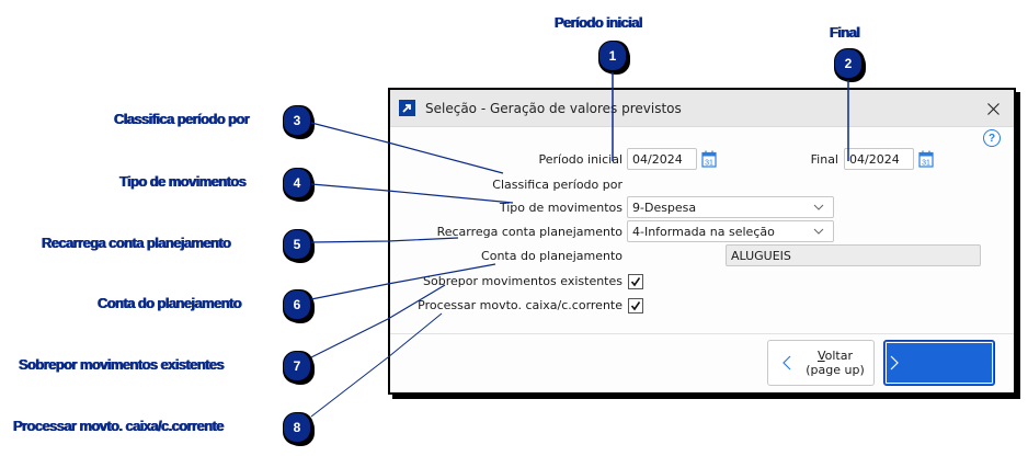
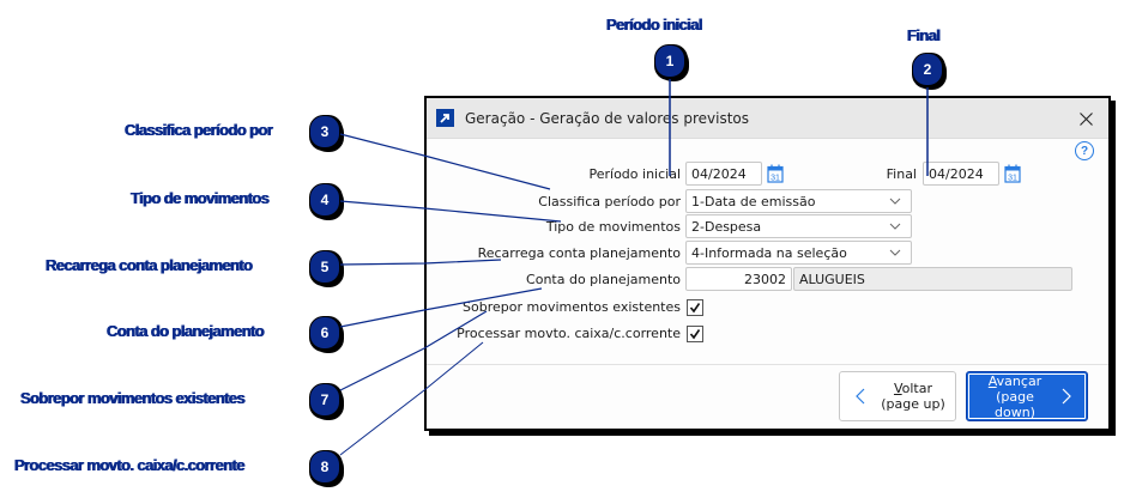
  Período inicial
  Final
  Classifica período por
  Tipo de movimentos
  Recarrega conta planejamento
  Conta do planejamento
  Sobrepor movimentos existentes
  Processar movto. caixa/c.corrente
  1
  2
  3
  4
  5
  6
  7
  8
- Seleção - Geração de valores previstos
+ Geração - Geração de valores previstos
  ?
  Período inicial
  04/2024
  Final
  04/2024
  Classifica período por
+ 1-Data de emissão
  Tipo de movimentos
- 9-Despesa
+ 2-Despesa
  Recarrega conta planejamento
  4-Informada na seleção
  Conta do planejamento
+ 23002
  ALUGUEIS
  Sobrepor movimentos existentes
  Processar movto. caixa/c.corrente
  Voltar
  (page up)
+ Avançar
+ (page down)
